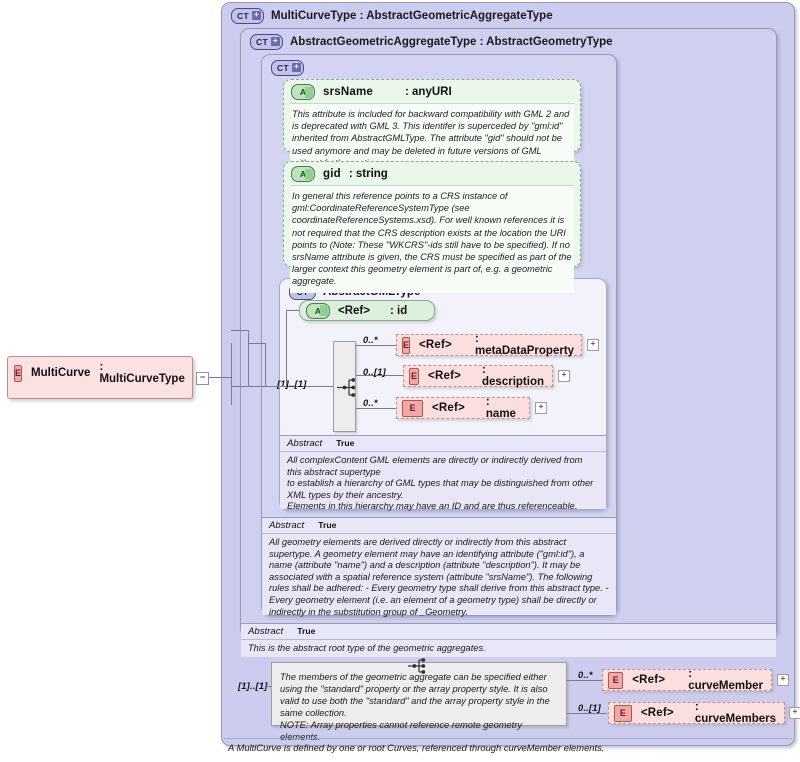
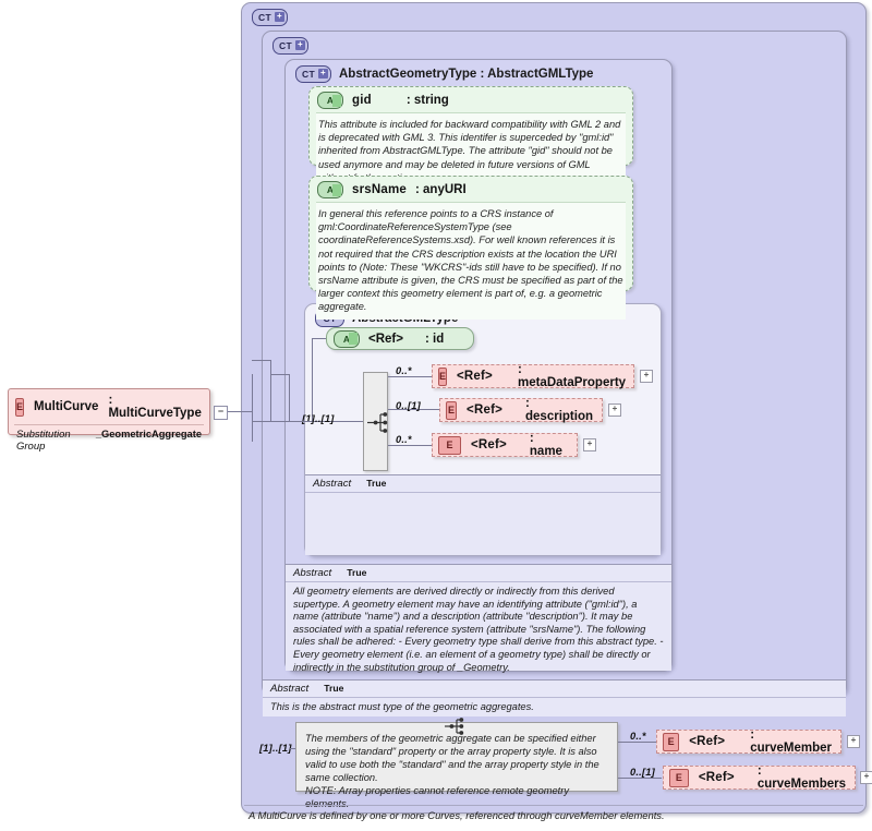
  CT
  +
- MultiCurveType : AbstractGeometricAggregateType
  CT
  +
- AbstractGeometricAggregateType : AbstractGeometryType
  CT
  +
+ AbstractGeometryType : AbstractGMLType
  A
- srsName
+ gid
- : anyURI
+ : string
  This attribute is included for backward compatibility with GML 2 and is deprecated with GML 3. This identifer is superceded by "gml:id" inherited from AbstractGMLType. The attribute "gid" should not be used anymore and may be deleted in future versions of GML
  A
- gid
+ srsName
- : string
+ : anyURI
  In general this reference points to a CRS instance of gml:CoordinateReferenceSystemType (see coordinateReferenceSystems.xsd). For well known references it is not required that the CRS description exists at the location the URI points to (Note: These "WKCRS"-ids still have to be specified). If no srsName attribute is given, the CRS must be specified as part of the larger context this geometry element is part of, e.g. a geometric aggregate.
  A
  <Ref>
  : id
  [1]..[1]
  0..*
  E
  <Ref>
  : metaDataProperty
  +
  0..[1]
  E
  <Ref>
  : description
  +
  0..*
  E
  <Ref>
  : name
  +
  Abstract
  True
- All complexContent GML elements are directly or indirectly derived from this abstract supertype
- to establish a hierarchy of GML types that may be distinguished from other XML types by their ancestry.
- Elements in this hierarchy may have an ID and are thus referenceable.
  Abstract
  True
- All geometry elements are derived directly or indirectly from this abstract supertype. A geometry element may have an identifying attribute ("gml:id"), a name (attribute "name") and a description (attribute "description"). It may be associated with a spatial reference system (attribute "srsName"). The following rules shall be adhered: - Every geometry type shall derive from this abstract type. - Every geometry element (i.e. an element of a geometry type) shall be directly or indirectly in the substitution group of _Geometry.
+ All geometry elements are derived directly or indirectly from this derived supertype. A geometry element may have an identifying attribute ("gml:id"), a name (attribute "name") and a description (attribute "description"). It may be associated with a spatial reference system (attribute "srsName"). The following rules shall be adhered: - Every geometry type shall derive from this abstract type. - Every geometry element (i.e. an element of a geometry type) shall be directly or indirectly in the substitution group of _Geometry.
  Abstract
  True
- This is the abstract root type of the geometric aggregates.
+ This is the abstract must type of the geometric aggregates.
  E
  MultiCurve
  : MultiCurveType
+ Substitution Group
+ _GeometricAggregate
  −
  [1]..[1
  The members of the geometric aggregate can be specified either using the "standard" property or the array property style. It is also valid to use both the "standard" and the array property style in the same collection.
  NOTE: Array properties cannot reference remote geometry elements.
  0..*
  E
  <Ref>
  : curveMember
  +
  0..[1]
  E
  <Ref>
  : curveMembers
  +
- A MultiCurve is defined by one or root Curves, referenced through curveMember elements.
+ A MultiCurve is defined by one or more Curves, referenced through curveMember elements.
